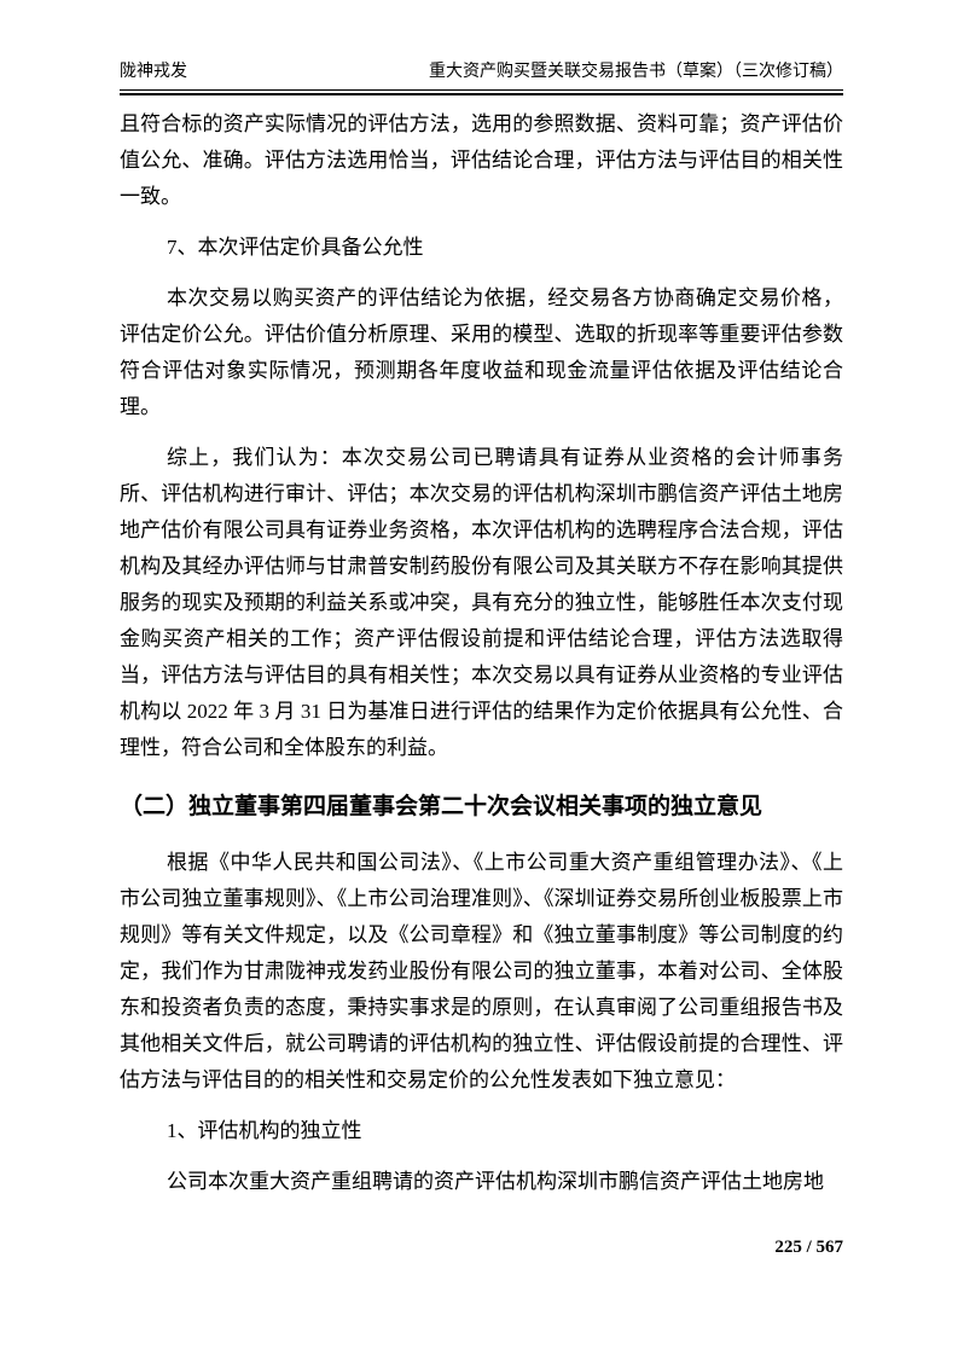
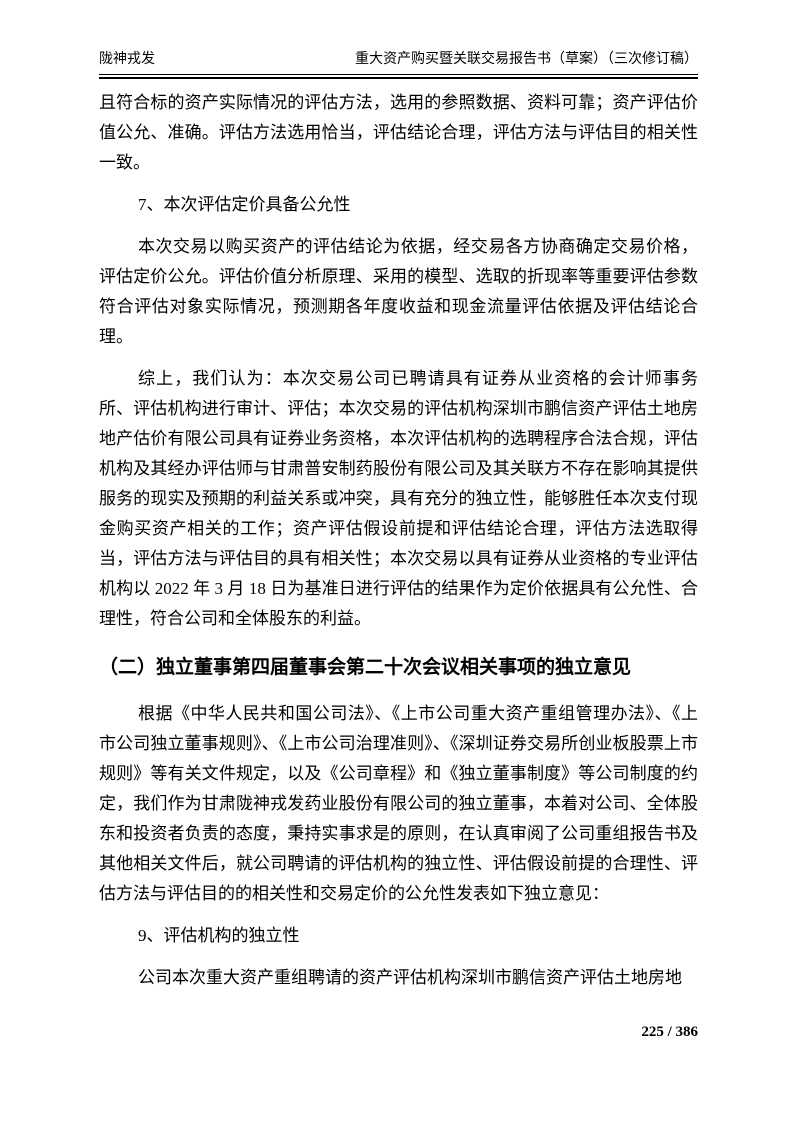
  陇神戎发
  重大资产购买暨关联交易报告书（草案）（三次修订稿）
  且符合标的资产实际情况的评估方法，选用的参照数据、资料可靠；资产评估价值公允、准确。评估方法选用恰当，评估结论合理，评估方法与评估目的相关性一致。
  7、本次评估定价具备公允性
  本次交易以购买资产的评估结论为依据，经交易各方协商确定交易价格，评估定价公允。评估价值分析原理、采用的模型、选取的折现率等重要评估参数符合评估对象实际情况，预测期各年度收益和现金流量评估依据及评估结论合理。
- 综上，我们认为：本次交易公司已聘请具有证券从业资格的会计师事务所、评估机构进行审计、评估；本次交易的评估机构深圳市鹏信资产评估土地房地产估价有限公司具有证券业务资格，本次评估机构的选聘程序合法合规，评估机构及其经办评估师与甘肃普安制药股份有限公司及其关联方不存在影响其提供服务的现实及预期的利益关系或冲突，具有充分的独立性，能够胜任本次支付现金购买资产相关的工作；资产评估假设前提和评估结论合理，评估方法选取得当，评估方法与评估目的具有相关性；本次交易以具有证券从业资格的专业评估机构以 2022 年 3 月 31 日为基准日进行评估的结果作为定价依据具有公允性、合理性，符合公司和全体股东的利益。
+ 综上，我们认为：本次交易公司已聘请具有证券从业资格的会计师事务所、评估机构进行审计、评估；本次交易的评估机构深圳市鹏信资产评估土地房地产估价有限公司具有证券业务资格，本次评估机构的选聘程序合法合规，评估机构及其经办评估师与甘肃普安制药股份有限公司及其关联方不存在影响其提供服务的现实及预期的利益关系或冲突，具有充分的独立性，能够胜任本次支付现金购买资产相关的工作；资产评估假设前提和评估结论合理，评估方法选取得当，评估方法与评估目的具有相关性；本次交易以具有证券从业资格的专业评估机构以 2022 年 3 月 18 日为基准日进行评估的结果作为定价依据具有公允性、合理性，符合公司和全体股东的利益。
  （二）独立董事第四届董事会第二十次会议相关事项的独立意见
  根据《中华人民共和国公司法》、《上市公司重大资产重组管理办法》、《上市公司独立董事规则》、《上市公司治理准则》、《深圳证券交易所创业板股票上市规则》等有关文件规定，以及《公司章程》和《独立董事制度》等公司制度的约定，我们作为甘肃陇神戎发药业股份有限公司的独立董事，本着对公司、全体股东和投资者负责的态度，秉持实事求是的原则，在认真审阅了公司重组报告书及其他相关文件后，就公司聘请的评估机构的独立性、评估假设前提的合理性、评估方法与评估目的的相关性和交易定价的公允性发表如下独立意见：
- 1、评估机构的独立性
+ 9、评估机构的独立性
  公司本次重大资产重组聘请的资产评估机构深圳市鹏信资产评估土地房地
- 225 / 567
+ 225 / 386
